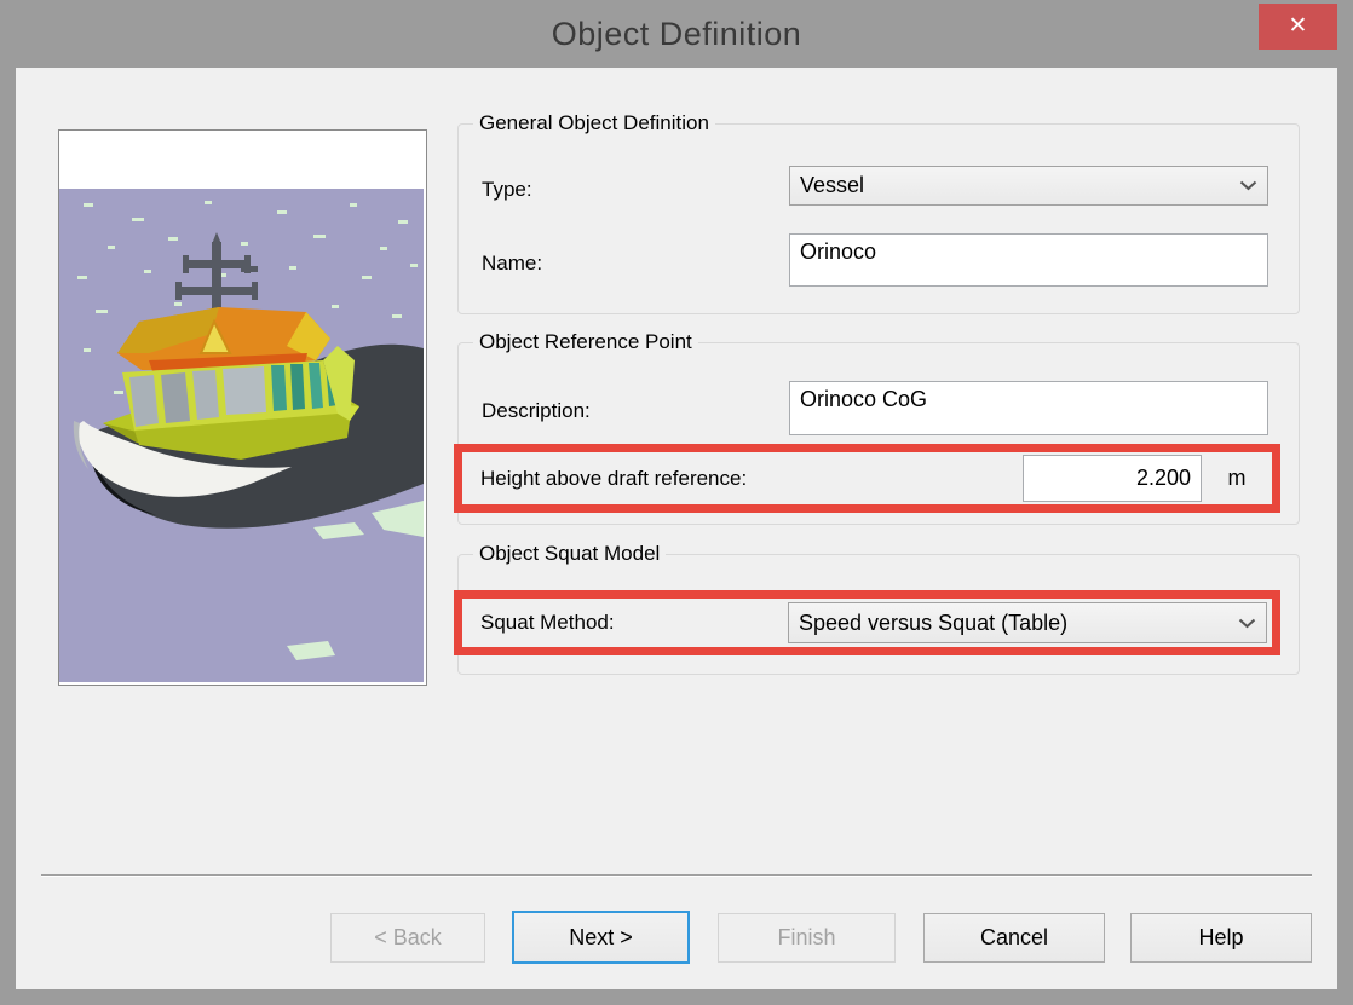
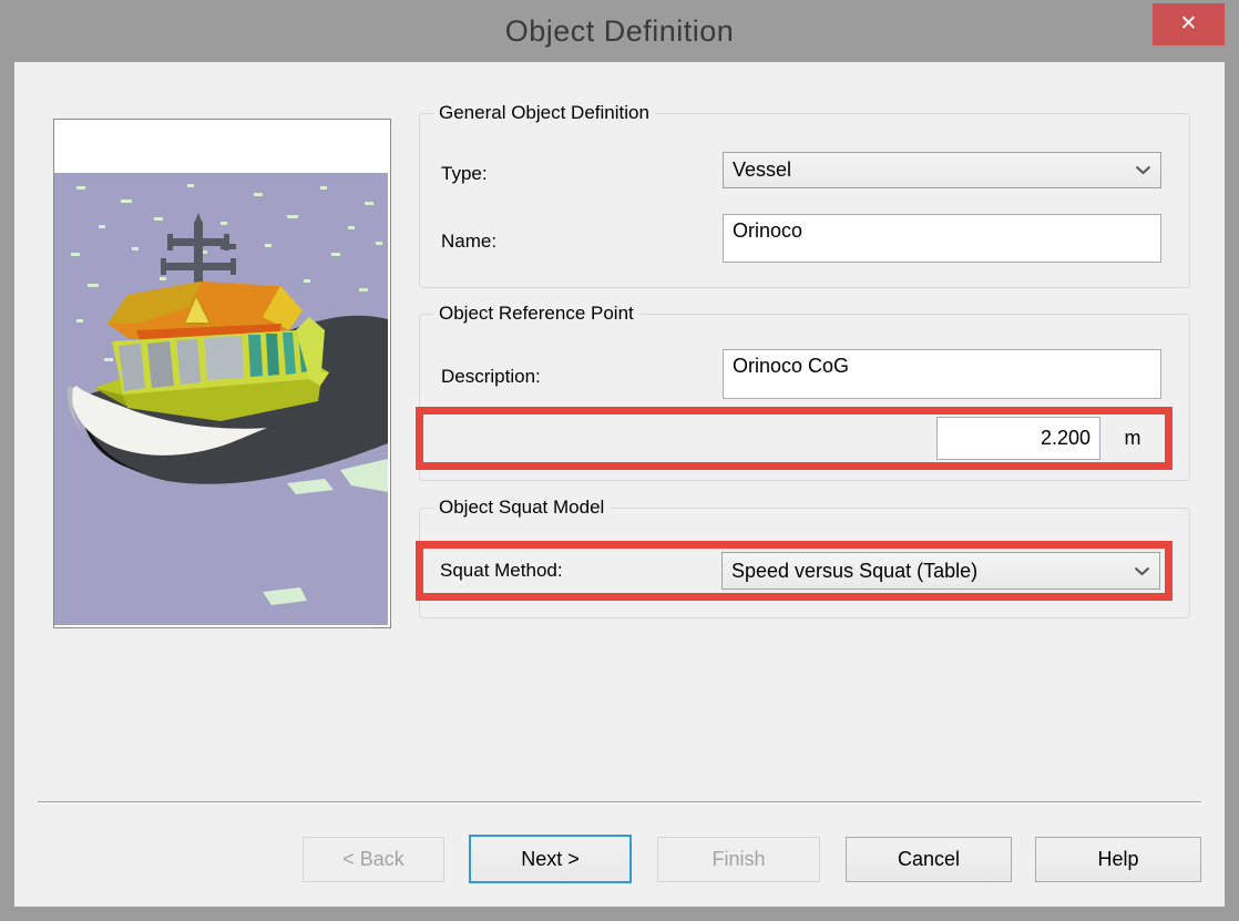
  Object Definition
  ✕
  General Object Definition
  Type:
  Vessel
  Name:
  Orinoco
  Object Reference Point
  Description:
  Orinoco CoG
- Height above draft reference:
  2.200
  m
  Object Squat Model
  Squat Method:
  Speed versus Squat (Table)
  < Back
  Next >
  Finish
  Cancel
  Help
